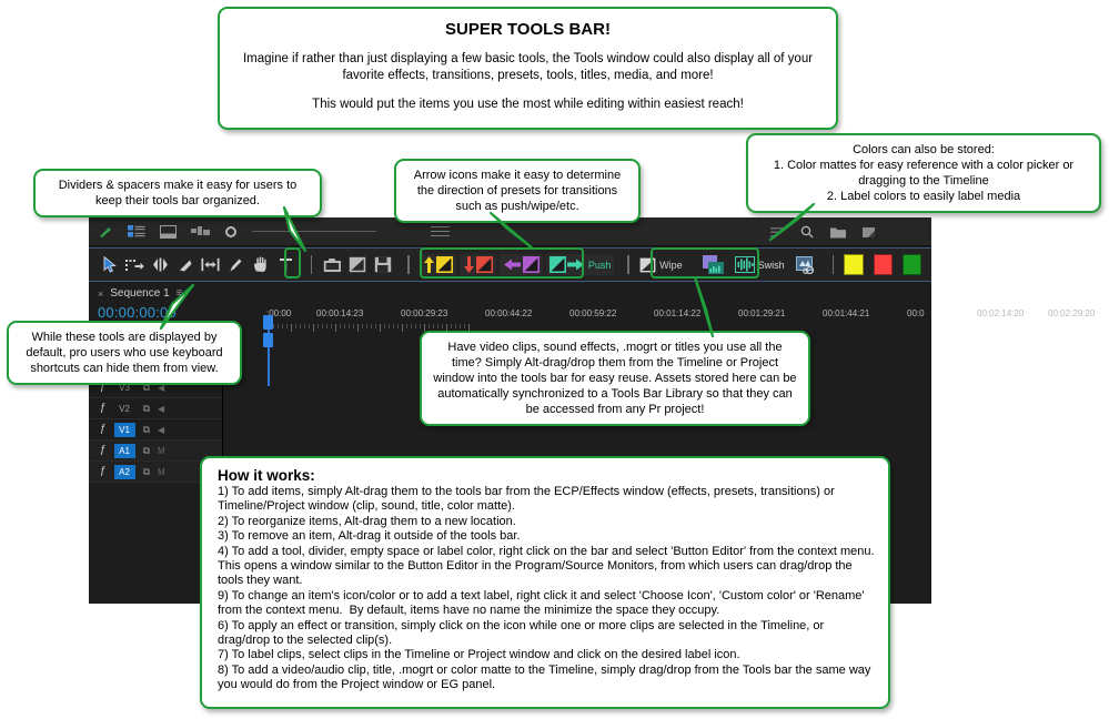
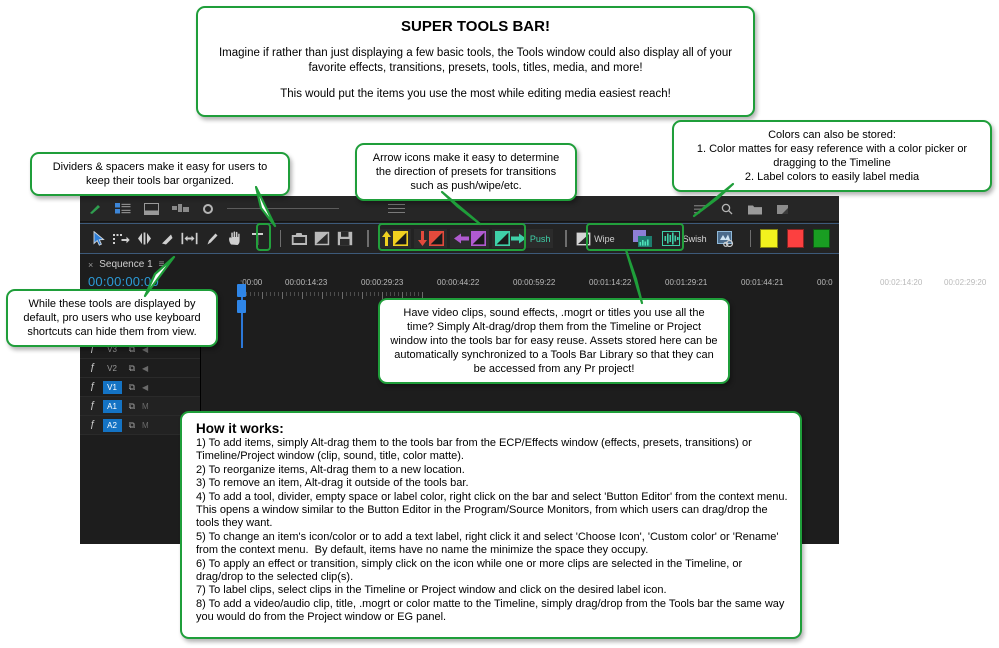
  Push
  Wipe
  Swish
  ×
  Sequence 1
  ≡
  00:00:00:0
  :00:00
  00:00:14:23
  00:00:29:23
  00:00:44:22
  00:00:59:22
  00:01:14:22
  00:01:29:21
  00:01:44:21
  00:0
  00:02:14:20
  00:02:29:20
  ƒ
  V3
  ⧉
  ◀
  ƒ
  V2
  ⧉
  ◀
  ƒ
  V1
  ⧉
  ◀
  ƒ
  A1
  ⧉
  M
  ƒ
  A2
  ⧉
  M
  SUPER TOOLS BAR!
  Imagine if rather than just displaying a few basic tools, the Tools window could also display all of your favorite effects, transitions, presets, tools, titles, media, and more!
- This would put the items you use the most while editing within easiest reach!
+ This would put the items you use the most while editing media easiest reach!
  Dividers & spacers make it easy for users to keep their tools bar organized.
  Arrow icons make it easy to determine the direction of presets for transitions such as push/wipe/etc.
  Colors can also be stored:
  1. Color mattes for easy reference with a color picker or dragging to the Timeline
  2. Label colors to easily label media
  While these tools are displayed by default, pro users who use keyboard shortcuts can hide them from view.
  Have video clips, sound effects, .mogrt or titles you use all the time? Simply Alt-drag/drop them from the Timeline or Project window into the tools bar for easy reuse. Assets stored here can be automatically synchronized to a Tools Bar Library so that they can be accessed from any Pr project!
  How it works:
  1) To add items, simply Alt-drag them to the tools bar from the ECP/Effects window (effects, presets, transitions) or Timeline/Project window (clip, sound, title, color matte).
  2) To reorganize items, Alt-drag them to a new location.
  3) To remove an item, Alt-drag it outside of the tools bar.
  4) To add a tool, divider, empty space or label color, right click on the bar and select 'Button Editor' from the context menu. This opens a window similar to the Button Editor in the Program/Source Monitors, from which users can drag/drop the tools they want.
- 9) To change an item's icon/color or to add a text label, right click it and select 'Choose Icon', 'Custom color' or 'Rename' from the context menu. By default, items have no name the minimize the space they occupy.
+ 5) To change an item's icon/color or to add a text label, right click it and select 'Choose Icon', 'Custom color' or 'Rename' from the context menu. By default, items have no name the minimize the space they occupy.
  6) To apply an effect or transition, simply click on the icon while one or more clips are selected in the Timeline, or drag/drop to the selected clip(s).
  7) To label clips, select clips in the Timeline or Project window and click on the desired label icon.
  8) To add a video/audio clip, title, .mogrt or color matte to the Timeline, simply drag/drop from the Tools bar the same way you would do from the Project window or EG panel.
